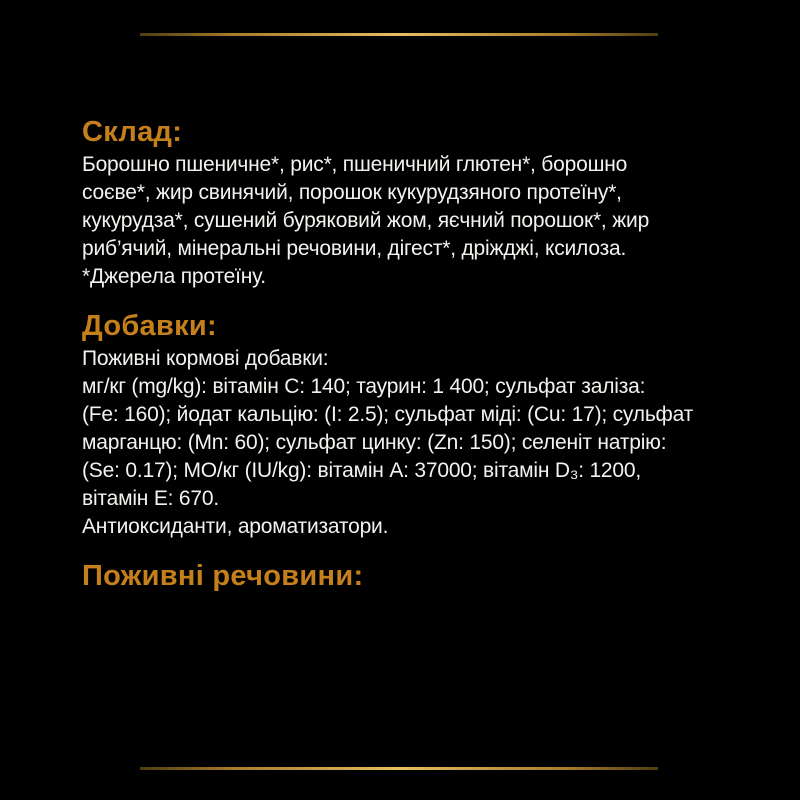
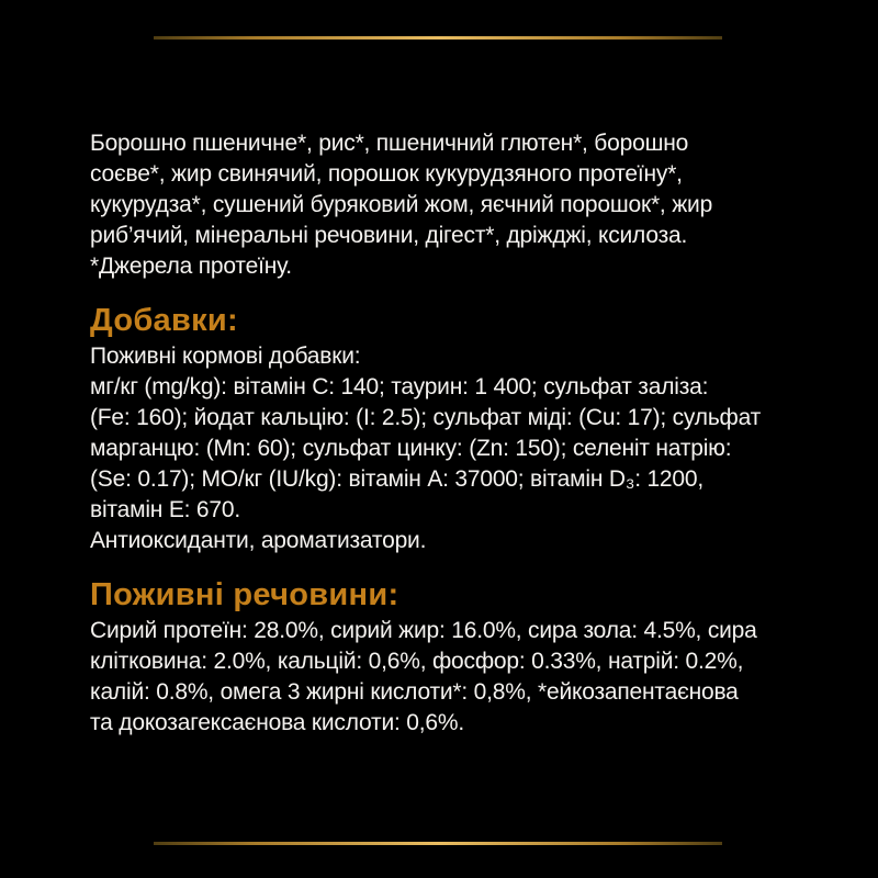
- Склад:
  Борошно пшеничне*, рис*, пшеничний глютен*, борошно
  соєве*, жир свинячий, порошок кукурудзяного протеїну*,
  кукурудза*, сушений буряковий жом, яєчний порошок*, жир
  риб’ячий, мінеральні речовини, дігест*, дріжджі, ксилоза.
  *Джерела протеїну.
  Добавки:
  Поживні кормові добавки:
  мг/кг (mg/kg): вітамін C: 140; таурин: 1 400; сульфат заліза:
  (Fe: 160); йодат кальцію: (I: 2.5); сульфат міді: (Cu: 17); сульфат
  марганцю: (Mn: 60); сульфат цинку: (Zn: 150); селеніт натрію:
  (Se: 0.17); МО/кг (IU/kg): вітамін A: 37000; вітамін D₃: 1200,
  вітамін E: 670.
  Антиоксиданти, ароматизатори.
  Поживні речовини:
+ Сирий протеїн: 28.0%, сирий жир: 16.0%, сира зола: 4.5%, сира
+ клітковина: 2.0%, кальцій: 0,6%, фосфор: 0.33%, натрій: 0.2%,
+ калій: 0.8%, омега 3 жирні кислоти*: 0,8%, *ейкозапентаєнова
+ та докозагексаєнова кислоти: 0,6%.
